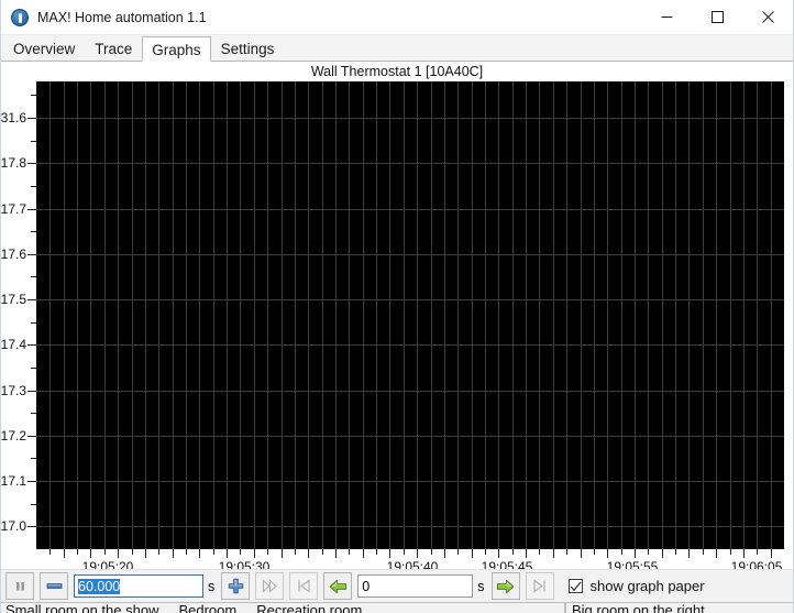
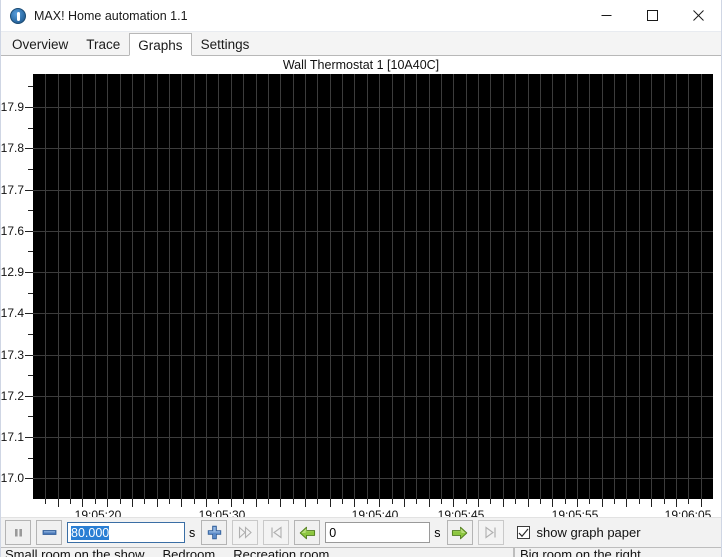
  MAX! Home automation 1.1
  Overview
  Trace
  Graphs
  Settings
  Wall Thermostat 1 [10A40C]
  17.0
  17.1
  17.2
  17.3
  17.4
- 17.5
+ 12.9
  17.6
  17.7
  17.8
- 31.6
+ 17.9
  19:05:20
  19:05:30
  19:05:40
  19:05:45
  19:05:55
  19:06:05
- 60.000
+ 80.000
  s
  0
  s
  show graph paper
  Small room on the show Bedroom Recreation room
  Big room on the right
